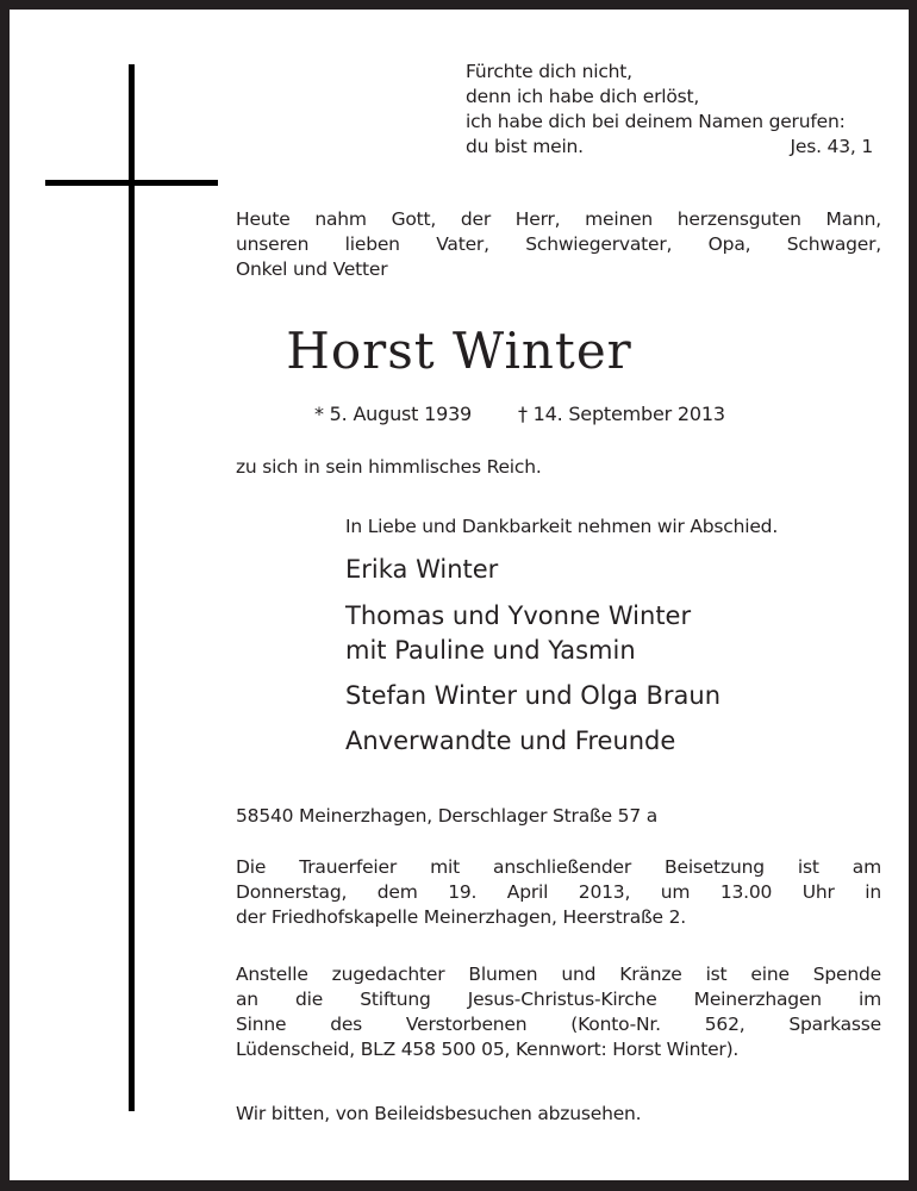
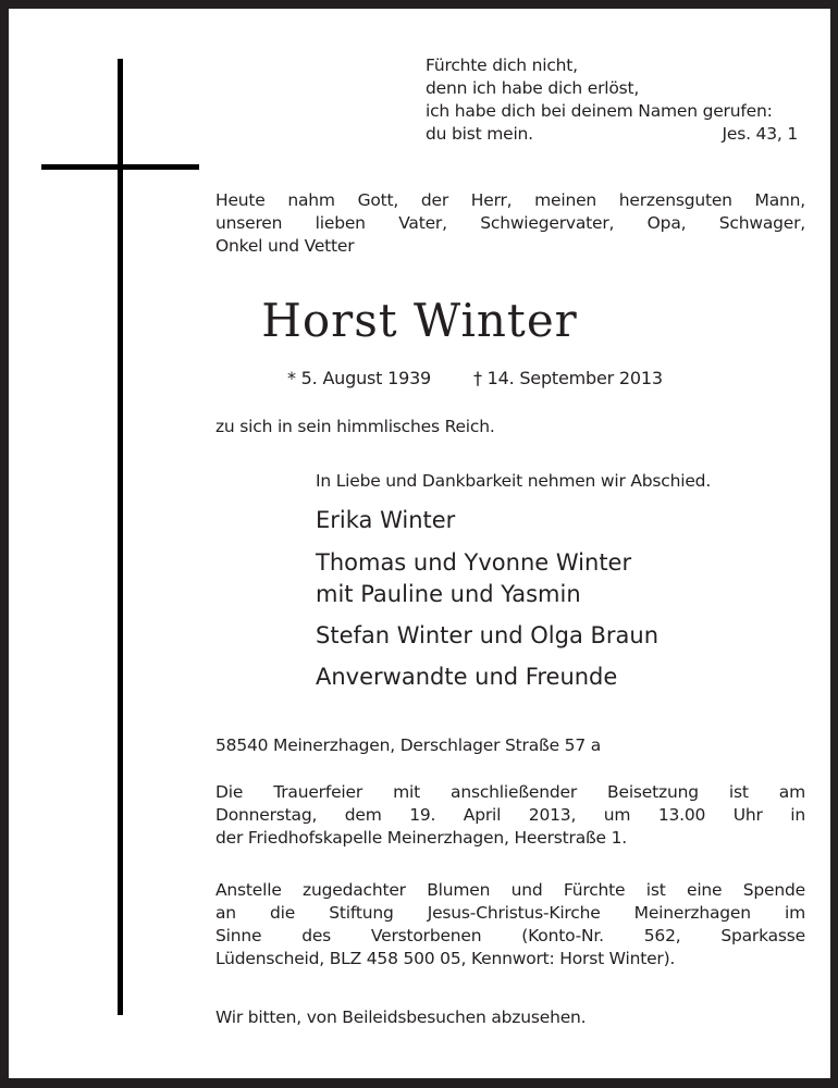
  Fürchte dich nicht,
  denn ich habe dich erlöst,
  ich habe dich bei deinem Namen gerufen:
  du bist mein.
  Jes. 43, 1
  Heute nahm Gott, der Herr, meinen herzensguten Mann,
  unseren lieben Vater, Schwiegervater, Opa, Schwager,
  Onkel und Vetter
  Horst Winter
  * 5. August 1939 † 14. September 2013
  zu sich in sein himmlisches Reich.
  In Liebe und Dankbarkeit nehmen wir Abschied.
  Erika Winter
  Thomas und Yvonne Winter
  mit Pauline und Yasmin
  Stefan Winter und Olga Braun
  Anverwandte und Freunde
  58540 Meinerzhagen, Derschlager Straße 57 a
  Die Trauerfeier mit anschließender Beisetzung ist am
  Donnerstag, dem 19. April 2013, um 13.00 Uhr in
- der Friedhofskapelle Meinerzhagen, Heerstraße 2.
+ der Friedhofskapelle Meinerzhagen, Heerstraße 1.
- Anstelle zugedachter Blumen und Kränze ist eine Spende
+ Anstelle zugedachter Blumen und Fürchte ist eine Spende
  an die Stiftung Jesus-Christus-Kirche Meinerzhagen im
  Sinne des Verstorbenen (Konto-Nr. 562, Sparkasse
  Lüdenscheid, BLZ 458 500 05, Kennwort: Horst Winter).
  Wir bitten, von Beileidsbesuchen abzusehen.
